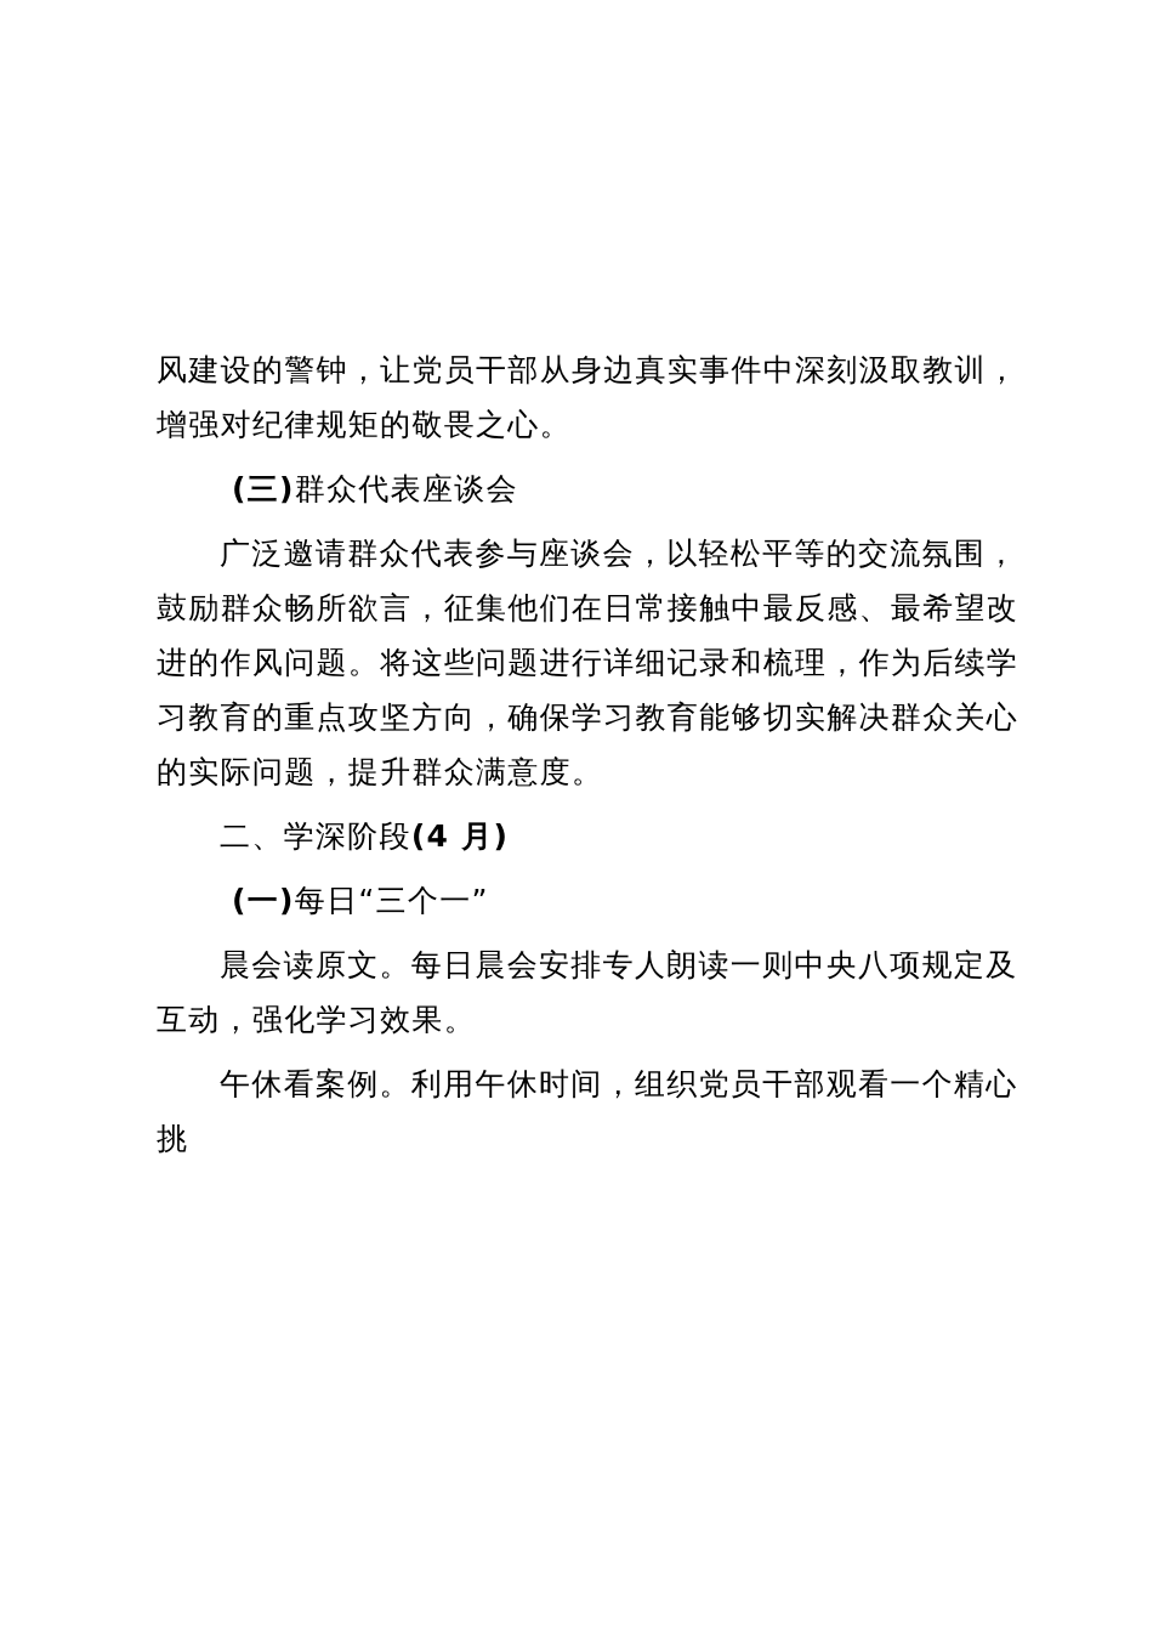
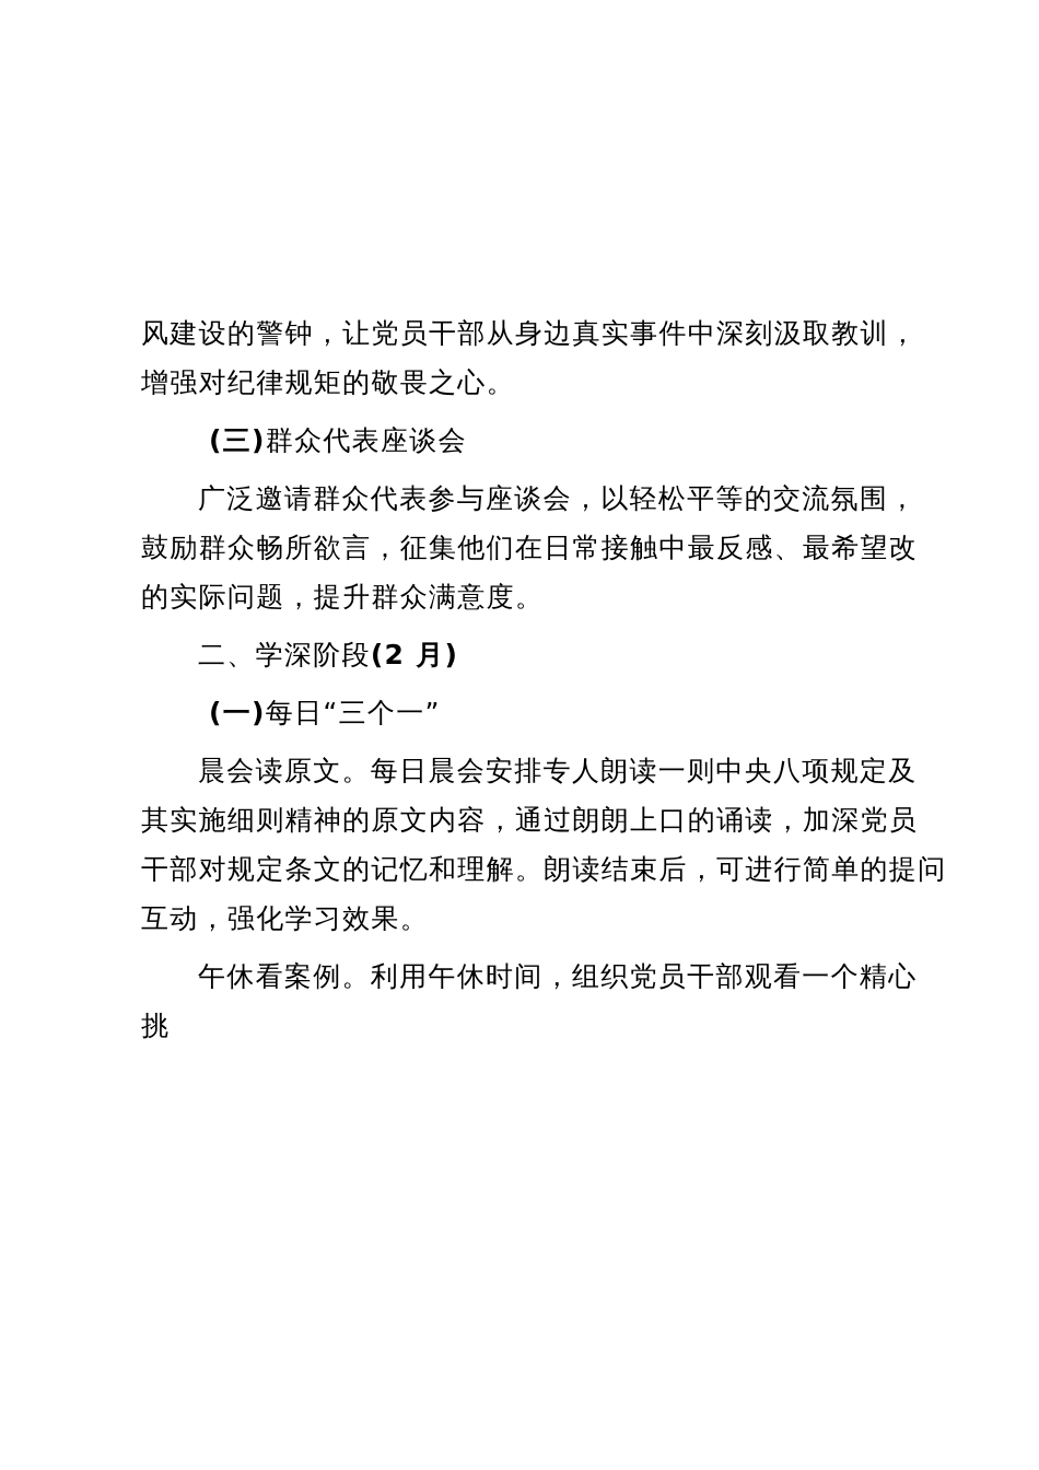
  风建设的警钟，让党员干部从身边真实事件中深刻汲取教训，
  增强对纪律规矩的敬畏之心。
  (三)群众代表座谈会
  广泛邀请群众代表参与座谈会，以轻松平等的交流氛围，
  鼓励群众畅所欲言，征集他们在日常接触中最反感、最希望改
- 进的作风问题。将这些问题进行详细记录和梳理，作为后续学
- 习教育的重点攻坚方向，确保学习教育能够切实解决群众关心
  的实际问题，提升群众满意度。
- 二、学深阶段(4 月)
+ 二、学深阶段(2 月)
  (一)每日“三个一”
  晨会读原文。每日晨会安排专人朗读一则中央八项规定及
+ 其实施细则精神的原文内容，通过朗朗上口的诵读，加深党员
+ 干部对规定条文的记忆和理解。朗读结束后，可进行简单的提问
  互动，强化学习效果。
  午休看案例。利用午休时间，组织党员干部观看一个精心
  挑
